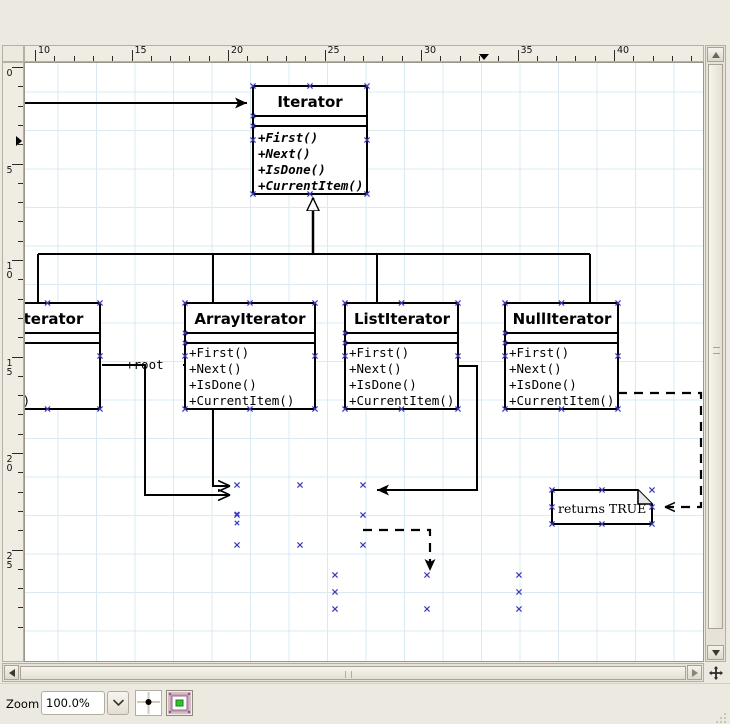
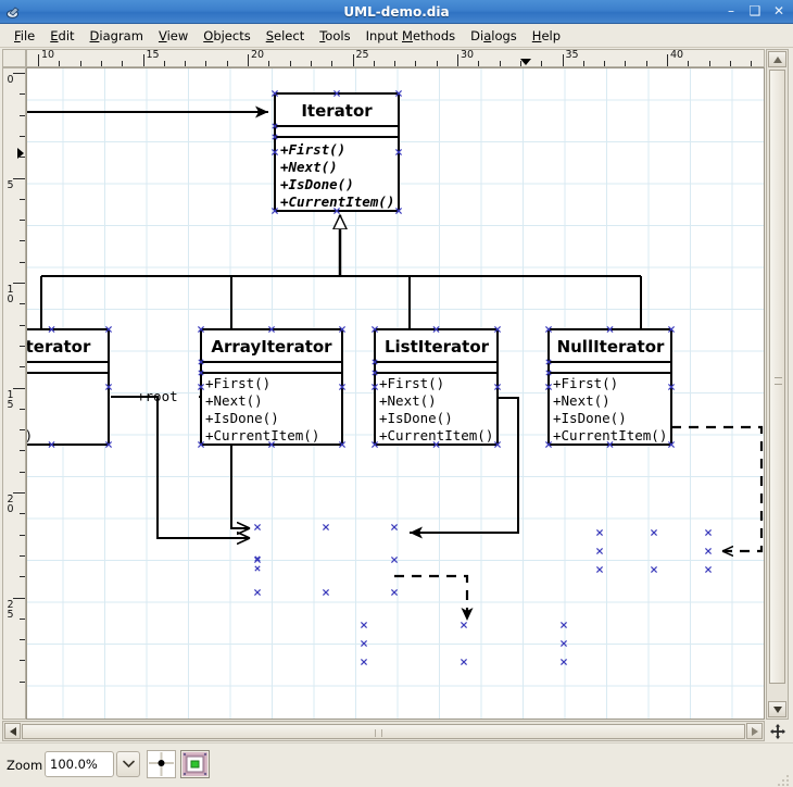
+ UML-demo.dia
+ –
+ ❑
+ ✕
+ File
+ Edit
+ Diagram
+ View
+ Objects
+ Select
+ Tools
+ Input Methods
+ Dialogs
+ Help
  10
  15
  20
  25
  30
  35
  40
  0
  5
  1
  0
  1
  5
  2
  0
  2
  5
  Iterator
  +First()
  +Next()
  +IsDone()
  +CurrentItem()
  terator
  ArrayIterator
  +First()
  +Next()
  +IsDone()
  +CurrentItem()
  ListIterator
  +First()
  +Next()
  +IsDone()
  +CurrentItem()
  NullIterator
  +First()
  +Next()
  +IsDone()
  +CurrentItem()
  +root
- returns TRUE
  Zoom
  100.0%
